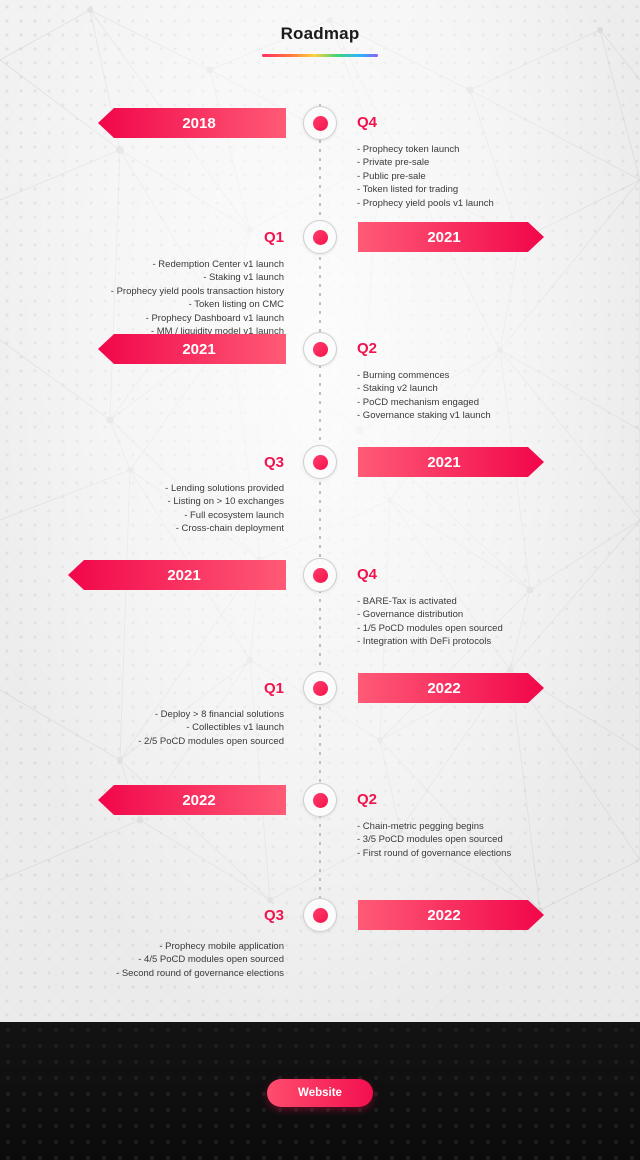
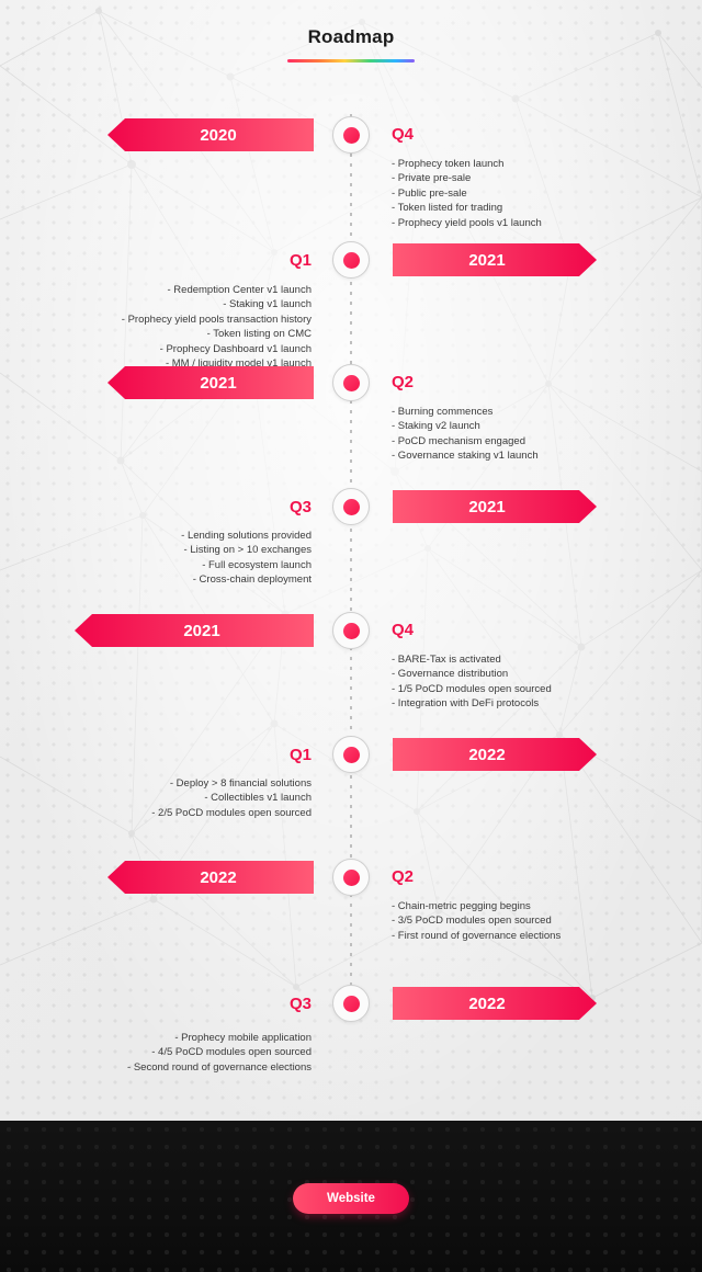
  Roadmap
- 2018
+ 2020
  Q4
  - Prophecy token launch
  - Private pre-sale
  - Public pre-sale
  - Token listed for trading
  - Prophecy yield pools v1 launch
  2021
  Q1
  - Redemption Center v1 launch
  - Staking v1 launch
  - Prophecy yield pools transaction history
  - Token listing on CMC
  - Prophecy Dashboard v1 launch
  - MM / liquidity model v1 launch
  2021
  Q2
  - Burning commences
  - Staking v2 launch
  - PoCD mechanism engaged
  - Governance staking v1 launch
  2021
  Q3
  - Lending solutions provided
  - Listing on > 10 exchanges
  - Full ecosystem launch
  - Cross-chain deployment
  2021
  Q4
  - BARE-Tax is activated
  - Governance distribution
  - 1/5 PoCD modules open sourced
  - Integration with DeFi protocols
  2022
  Q1
  - Deploy > 8 financial solutions
  - Collectibles v1 launch
  - 2/5 PoCD modules open sourced
  2022
  Q2
  - Chain-metric pegging begins
  - 3/5 PoCD modules open sourced
  - First round of governance elections
  2022
  Q3
  - Prophecy mobile application
  - 4/5 PoCD modules open sourced
  - Second round of governance elections
  Website
